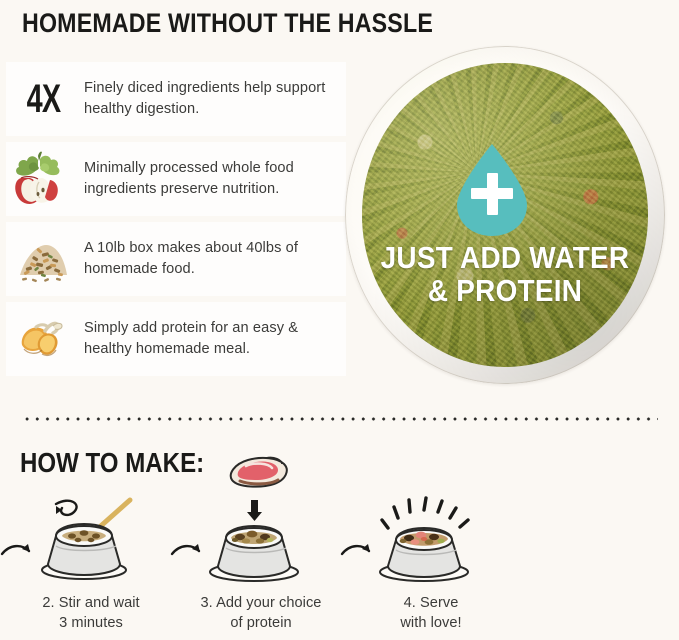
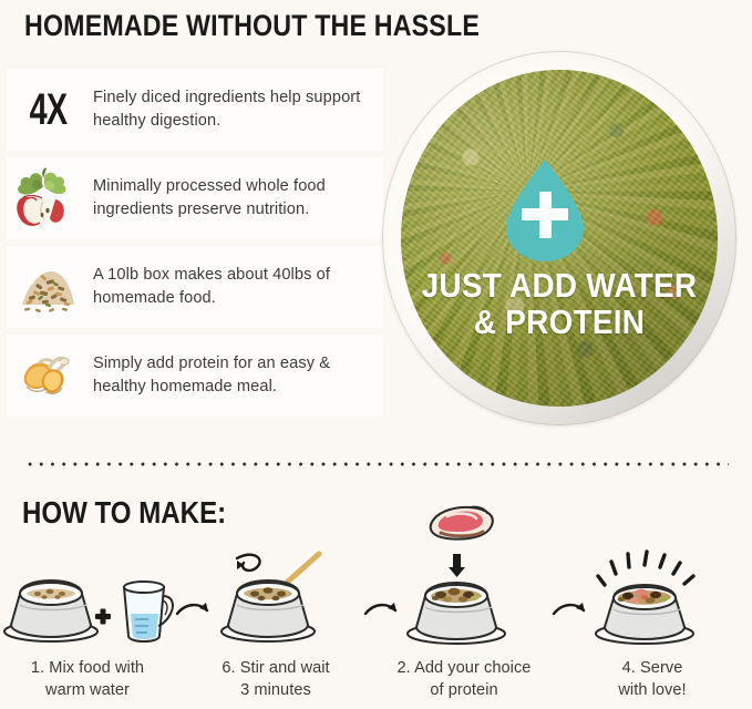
  HOMEMADE WITHOUT THE HASSLE
  4X
  Finely diced ingredients help support healthy digestion.
  Minimally processed whole food ingredients preserve nutrition.
  A 10lb box makes about 40lbs of homemade food.
  Simply add protein for an easy & healthy homemade meal.
  JUST ADD WATER
  & PROTEIN
  HOW TO MAKE:
+ 1. Mix food with
+ warm water
- 2. Stir and wait
+ 6. Stir and wait
  3 minutes
- 3. Add your choice
+ 2. Add your choice
  of protein
  4. Serve
  with love!
